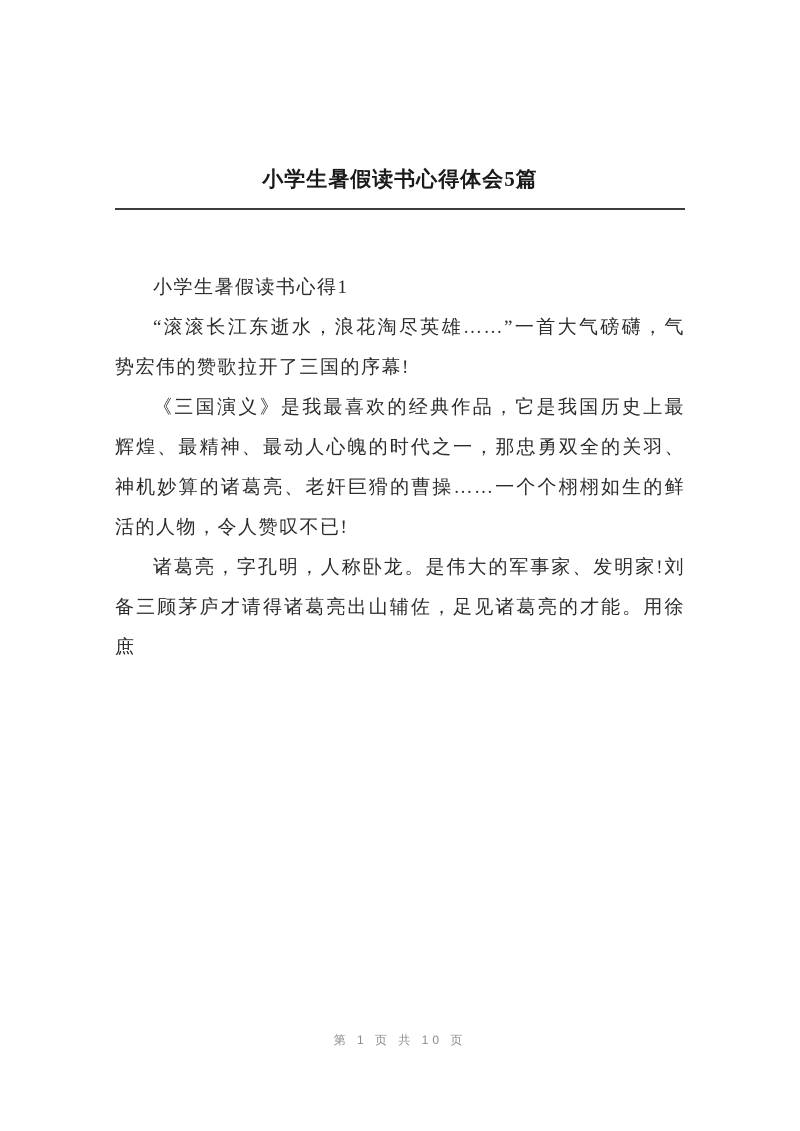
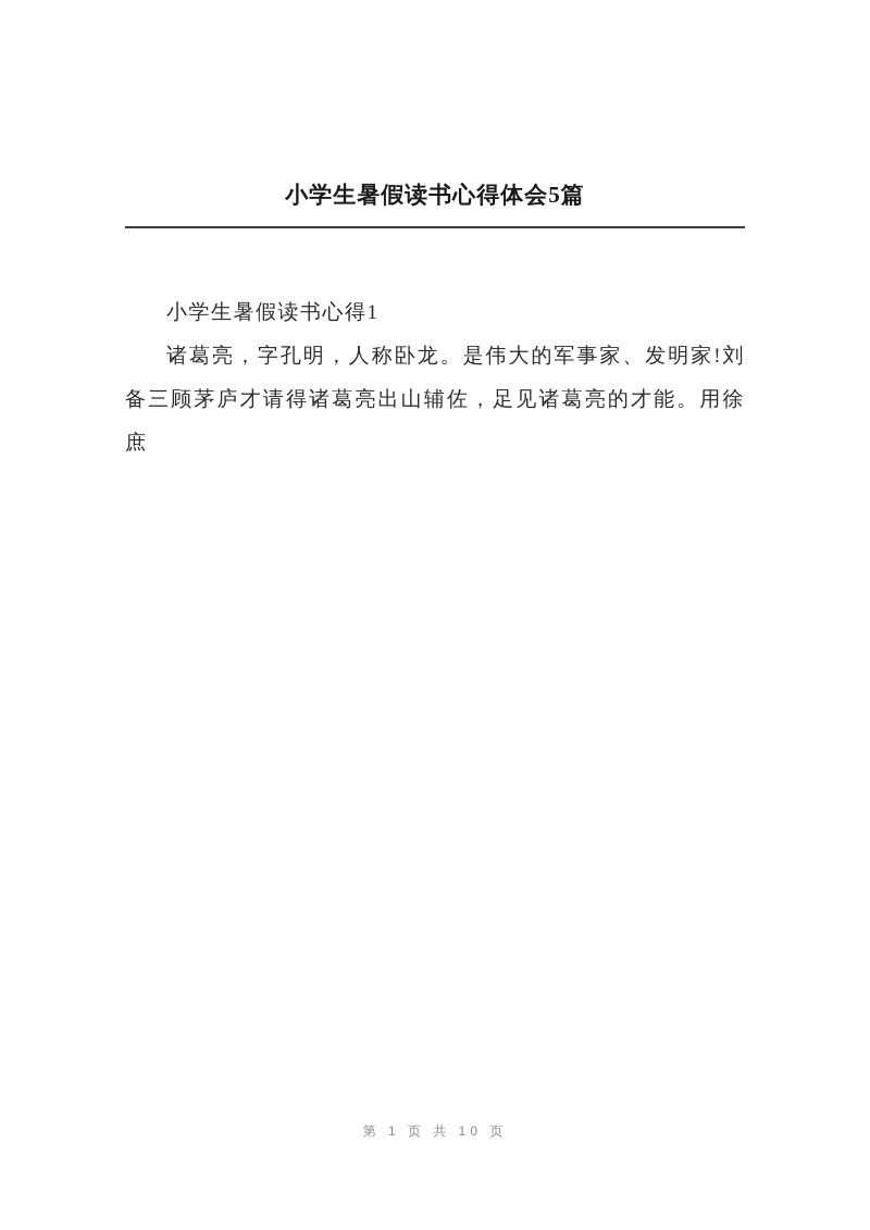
  小学生暑假读书心得体会5篇
  小学生暑假读书心得1
- “滚滚长江东逝水，浪花淘尽英雄……”一首大气磅礴，气势宏伟的赞歌拉开了三国的序幕!
- 《三国演义》是我最喜欢的经典作品，它是我国历史上最辉煌、最精神、最动人心魄的时代之一，那忠勇双全的关羽、神机妙算的诸葛亮、老奸巨猾的曹操……一个个栩栩如生的鲜活的人物，令人赞叹不已!
  诸葛亮，字孔明，人称卧龙。是伟大的军事家、发明家!刘备三顾茅庐才请得诸葛亮出山辅佐，足见诸葛亮的才能。用徐庶
  第 1 页 共 10 页
